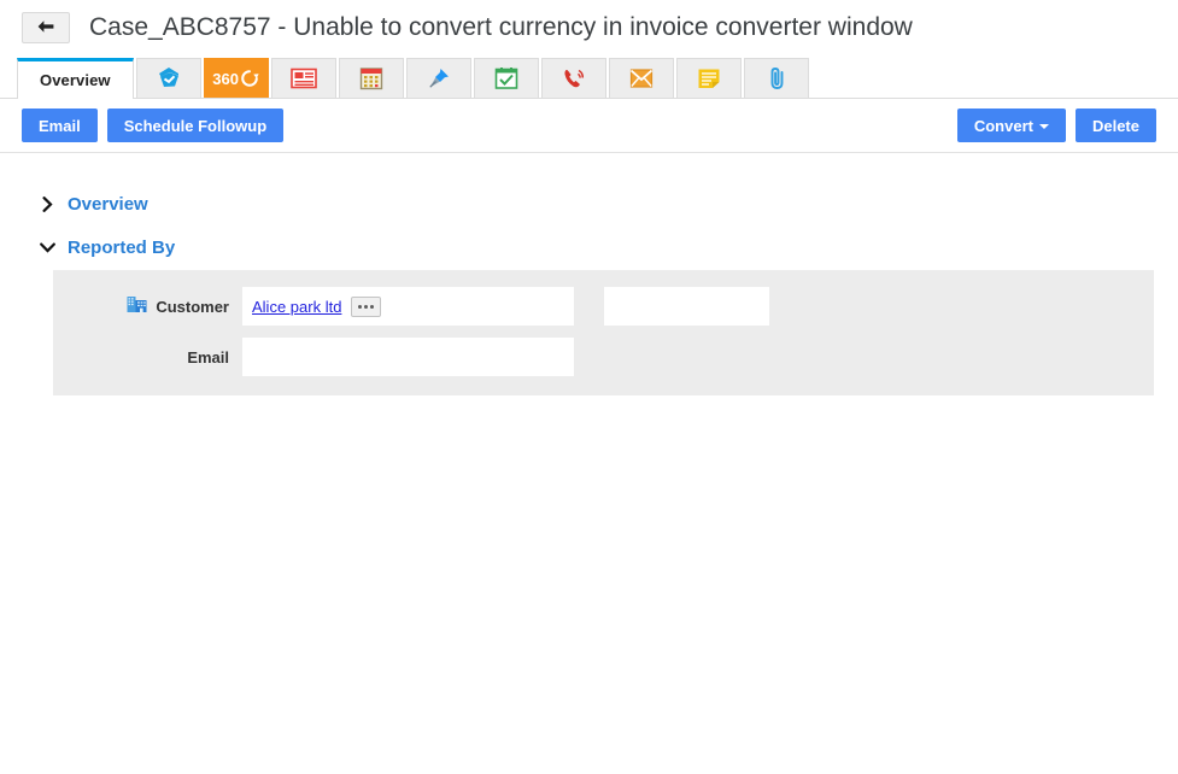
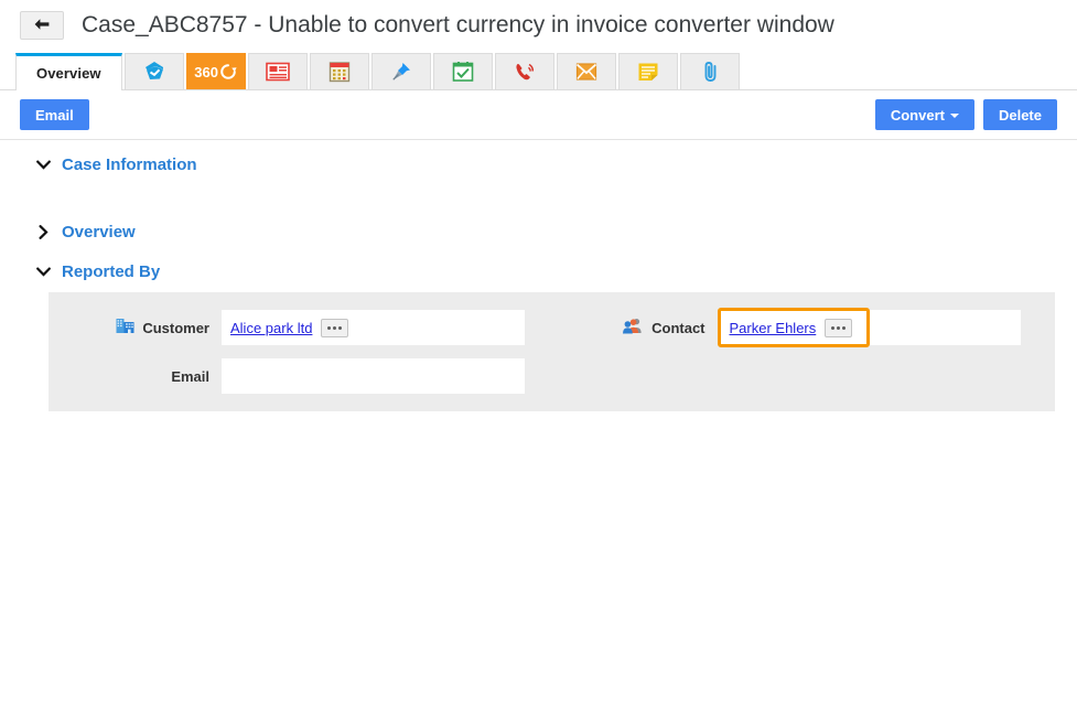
  Case_ABC8757 - Unable to convert currency in invoice converter window
  Overview
  360
  Email
- Schedule Followup
  Convert
  Delete
+ Case Information
  Overview
  Reported By
  Customer
  Alice park ltd
+ Contact
+ Parker Ehlers
  Email
